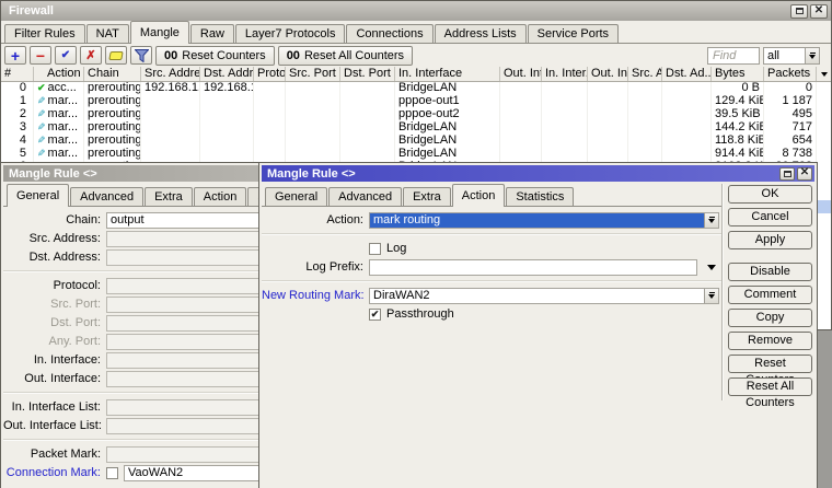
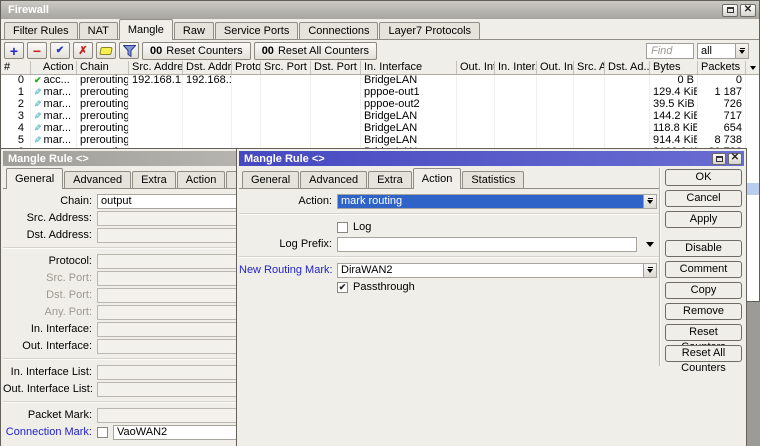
  Firewall
  ✕
  Filter Rules
  NAT
  Mangle
  Raw
- Layer7 Protocols
+ Service Ports
  Connections
- Address Lists
- Service Ports
+ Layer7 Protocols
  +
  −
  ✔
  ✗
  00
  Reset Counters
  00
  Reset All Counters
  Find
  all
  #
  Action
  Chain
  Src. Addre
  Dst. Addr
  Src. Port
  Dst. Port
  In. Interface
  Out. Int
  In. Inter.
  Dst. Ad..
  Bytes
  Packets
  0
  ✔ acc...
  prerouting
  192.168.1.
  BridgeLAN
  0 B
  0
  1
  prerouting
  pppoe-out1
  129.4 KiB
  1 187
  2
  prerouting
  pppoe-out2
  39.5 KiB
- 495
+ 726
  3
  prerouting
  BridgeLAN
  144.2 KiB
  717
  4
  prerouting
  BridgeLAN
  118.8 KiB
  654
  5
  prerouting
  BridgeLAN
  914.4 KiB
  8 738
  Mangle Rule <>
  General
  Advanced
  Extra
  Action
  Chain:
  output
  Src. Address:
  Dst. Address:
  Protocol:
  Src. Port:
  Dst. Port:
  Any. Port:
  In. Interface:
  Out. Interface:
  In. Interface List:
  Out. Interface List:
  Packet Mark:
  Connection Mark:
  VaoWAN2
  Mangle Rule <>
  ✕
  General
  Advanced
  Extra
  Action
  Statistics
  Action:
  mark routing
  Log
  Log Prefix:
  New Routing Mark:
  DiraWAN2
  ✔
  Passthrough
  OK
  Cancel
  Apply
  Disable
  Comment
  Copy
  Remove
  Reset All Counters
